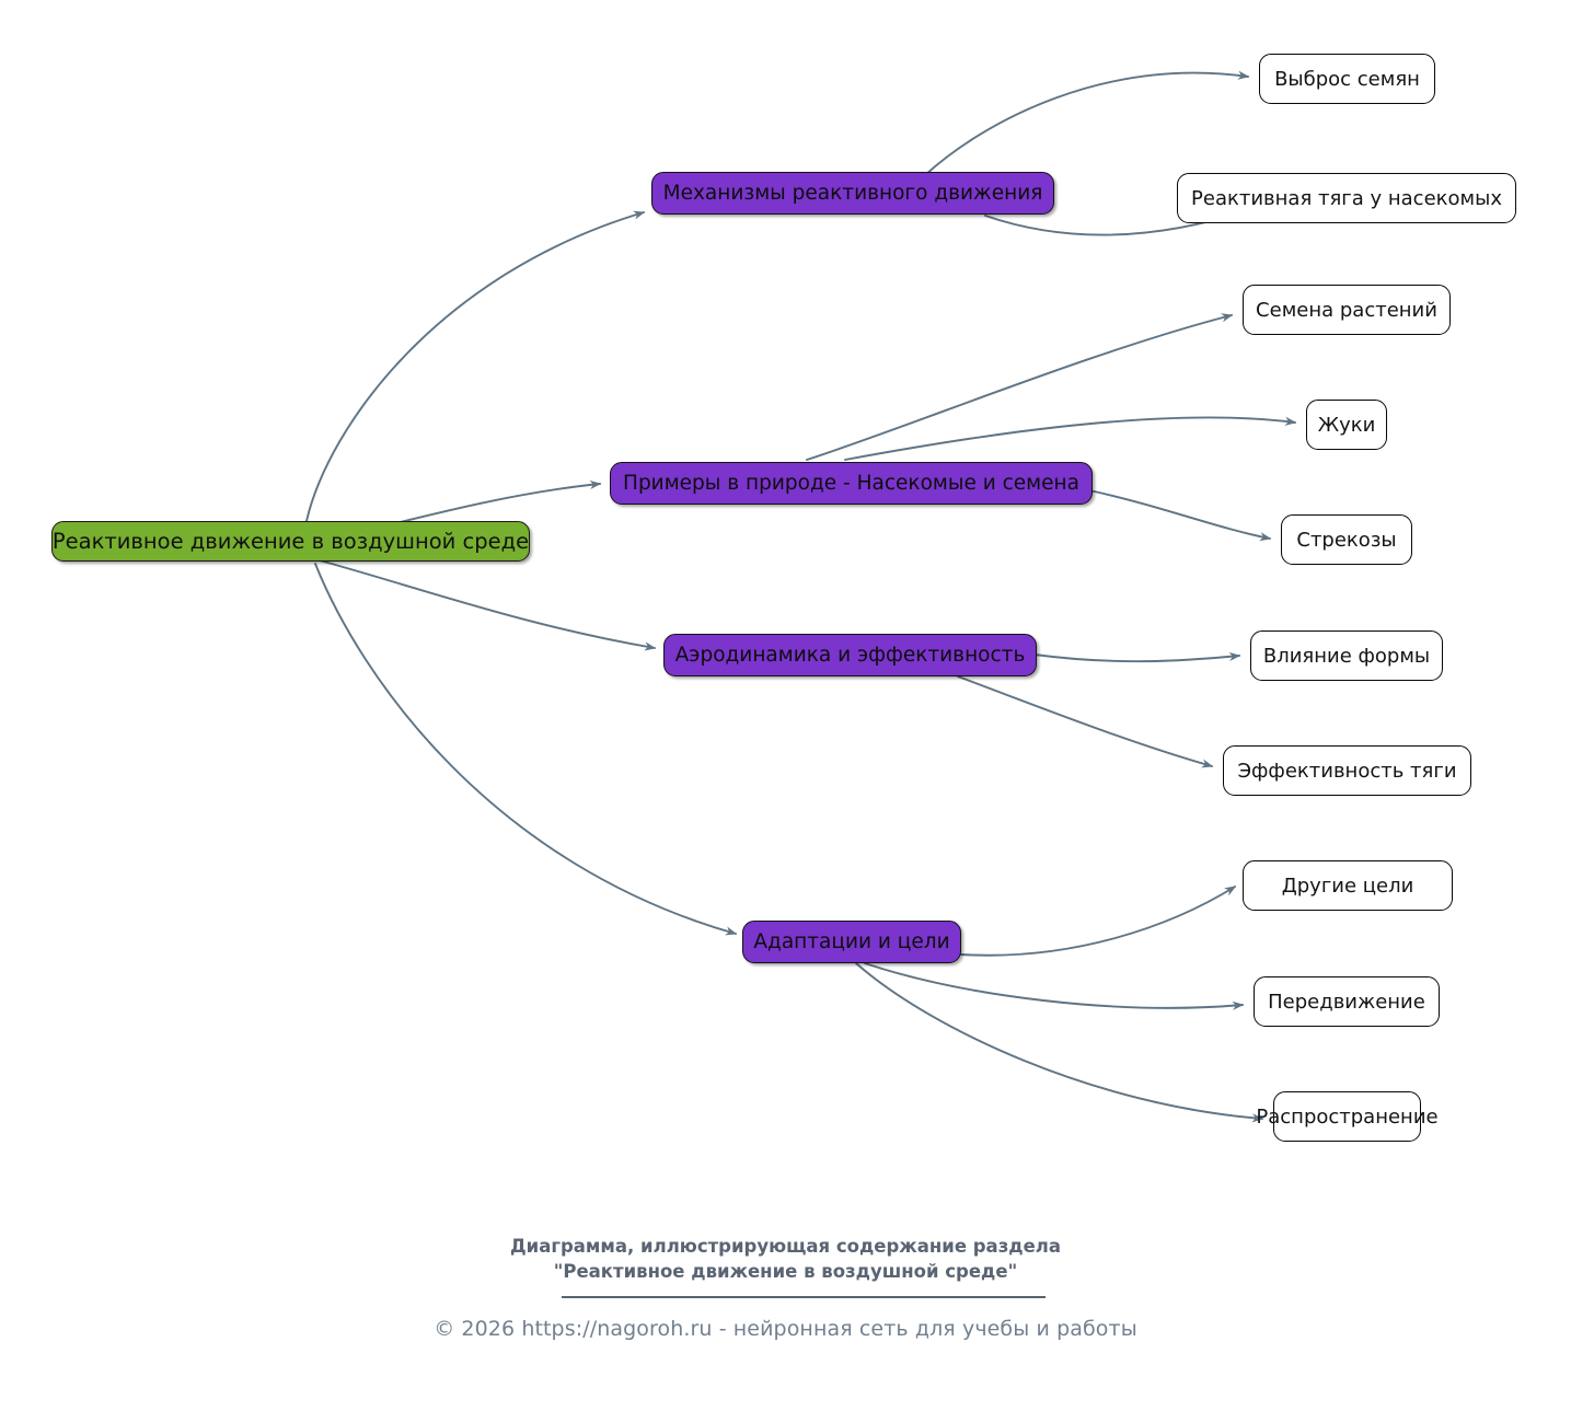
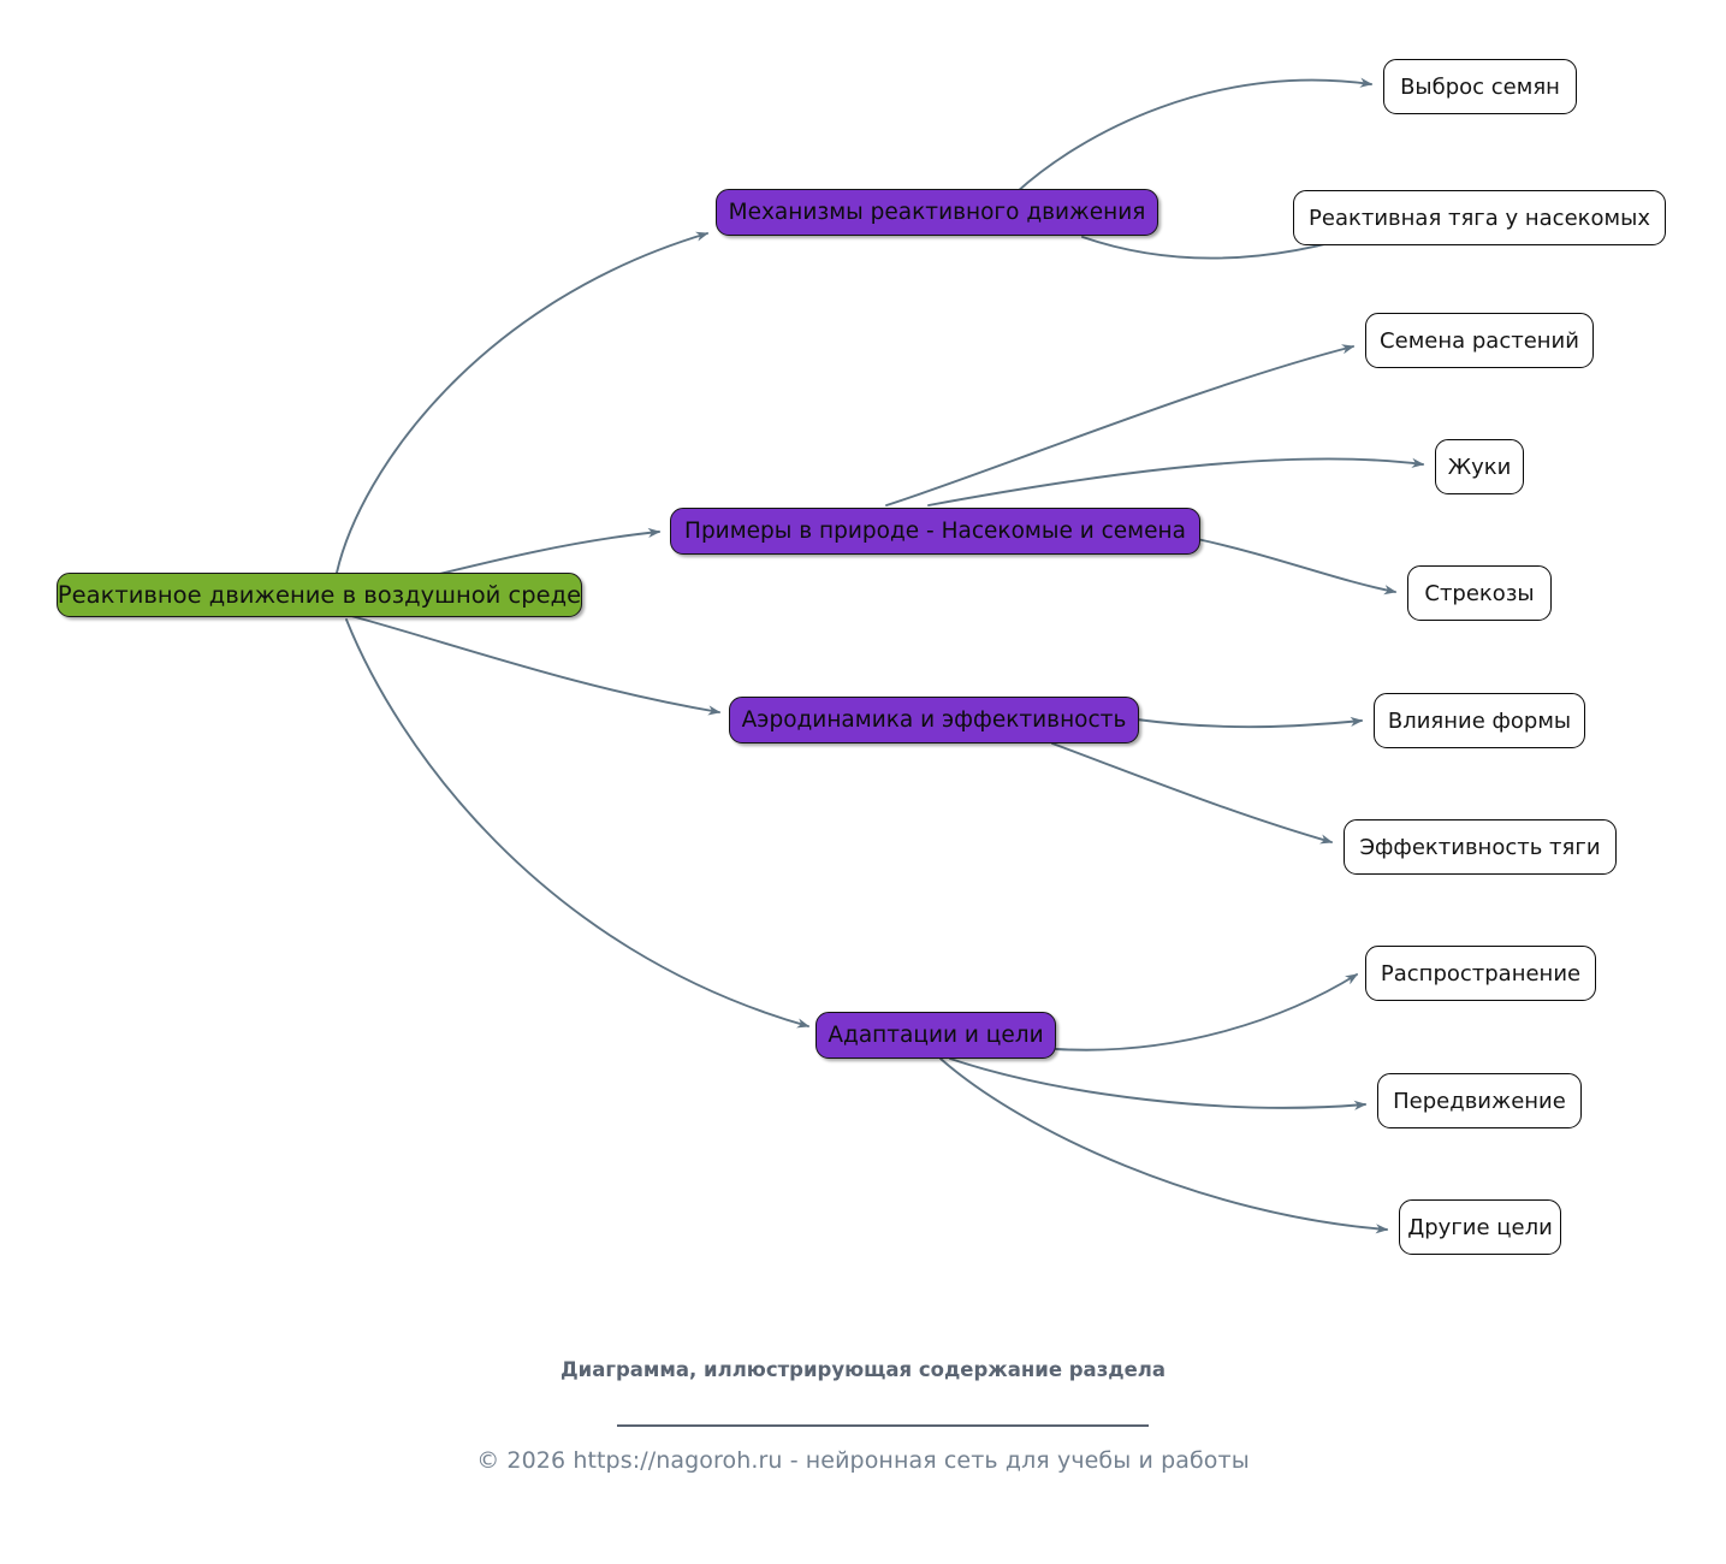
  Реактивное движение в воздушной среде
  Механизмы реактивного движения
  Примеры в природе - Насекомые и семена
  Аэродинамика и эффективность
  Адаптации и цели
  Выброс семян
  Реактивная тяга у насекомых
  Семена растений
  Жуки
  Стрекозы
  Влияние формы
  Эффективность тяги
- Другие цели
+ Распространение
  Передвижение
- Распространение
+ Другие цели
  Диаграмма, иллюстрирующая содержание раздела
- "Реактивное движение в воздушной среде"
  © 2026 https://nagoroh.ru - нейронная сеть для учебы и работы
